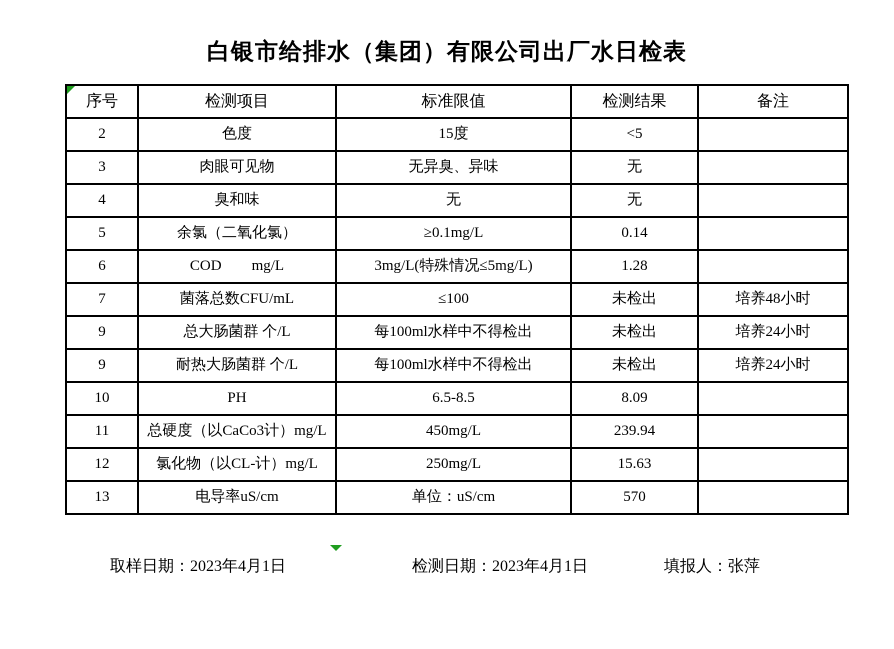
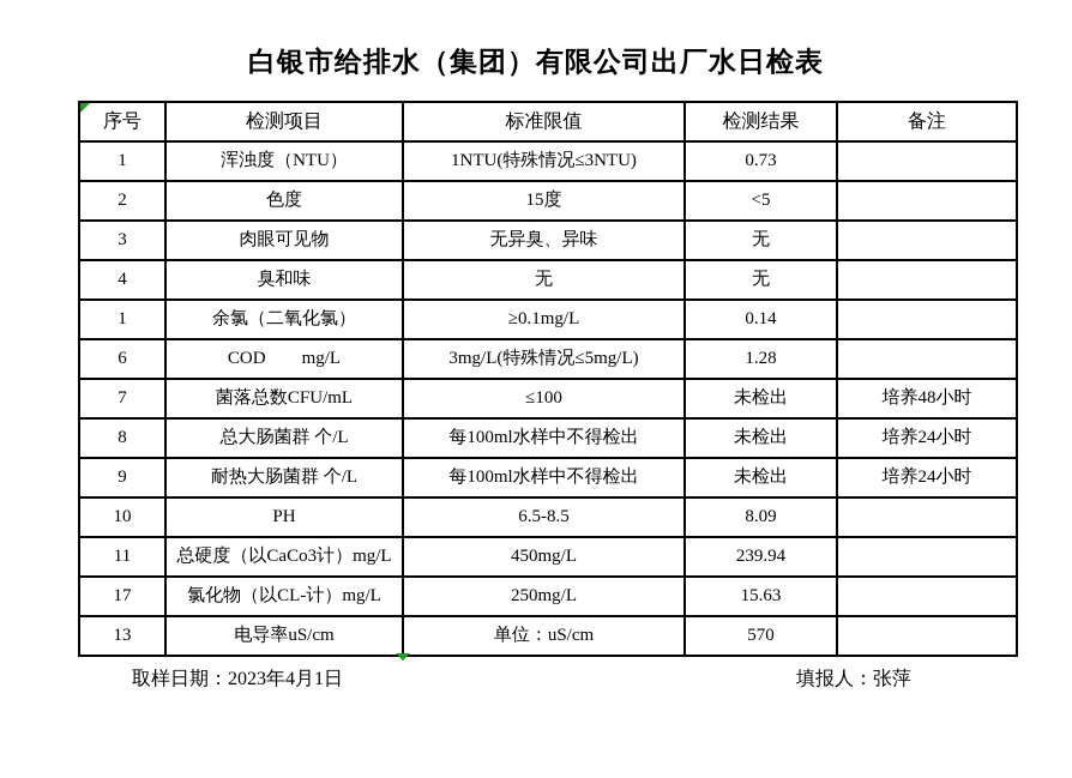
  白银市给排水（集团）有限公司出厂水日检表
  序号	检测项目	标准限值	检测结果	备注
+ 1	浑浊度（NTU）	1NTU(特殊情况≤3NTU)	0.73
  2	色度	15度	<5
  3	肉眼可见物	无异臭、异味	无
  4	臭和味	无	无
- 5	余氯（二氧化氯）	≥0.1mg/L	0.14
+ 1	余氯（二氧化氯）	≥0.1mg/L	0.14
  6	COD mg/L	3mg/L(特殊情况≤5mg/L)	1.28
  7	菌落总数CFU/mL	≤100	未检出	培养48小时
- 9	总大肠菌群 个/L	每100ml水样中不得检出	未检出	培养24小时
+ 8	总大肠菌群 个/L	每100ml水样中不得检出	未检出	培养24小时
  9	耐热大肠菌群 个/L	每100ml水样中不得检出	未检出	培养24小时
  10	PH	6.5-8.5	8.09
  11	总硬度（以CaCo3计）mg/L	450mg/L	239.94
- 12	氯化物（以CL-计）mg/L	250mg/L	15.63
+ 17	氯化物（以CL-计）mg/L	250mg/L	15.63
  13	电导率uS/cm	单位：uS/cm	570
  取样日期：2023年4月1日
- 检测日期：2023年4月1日
  填报人：张萍
